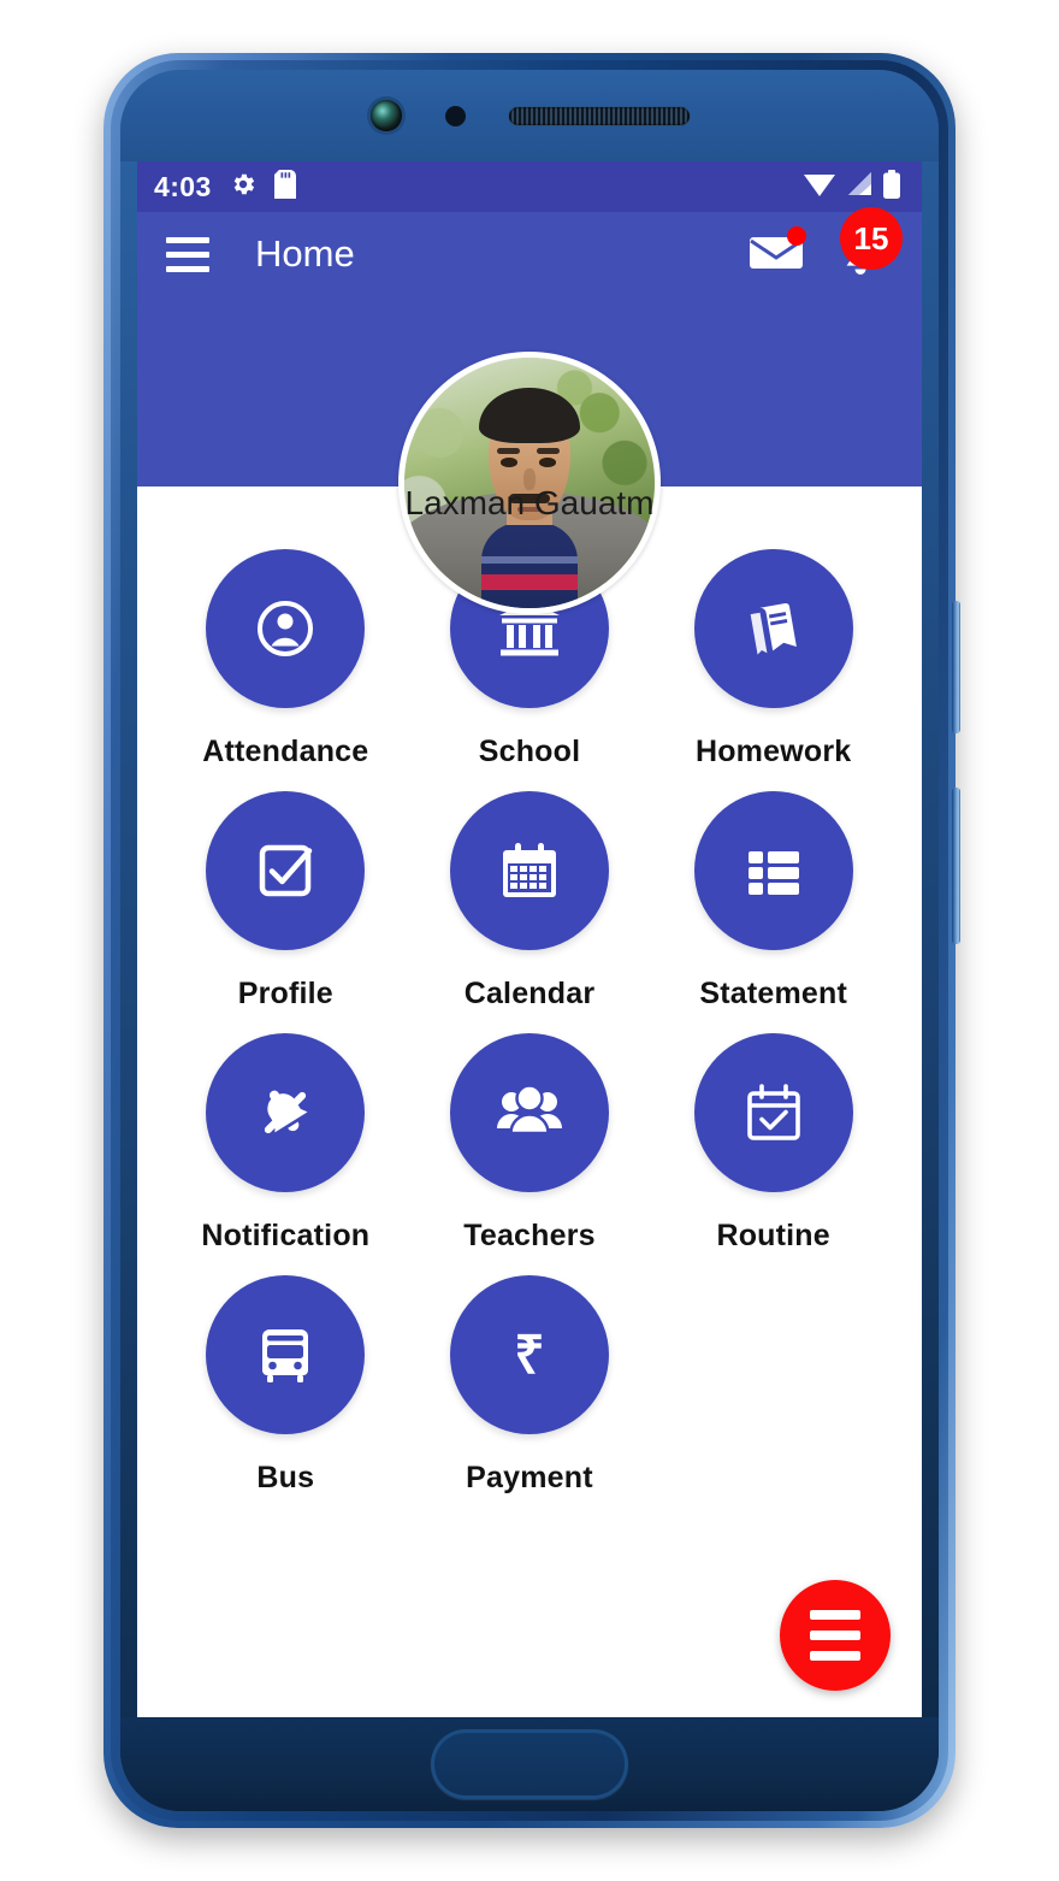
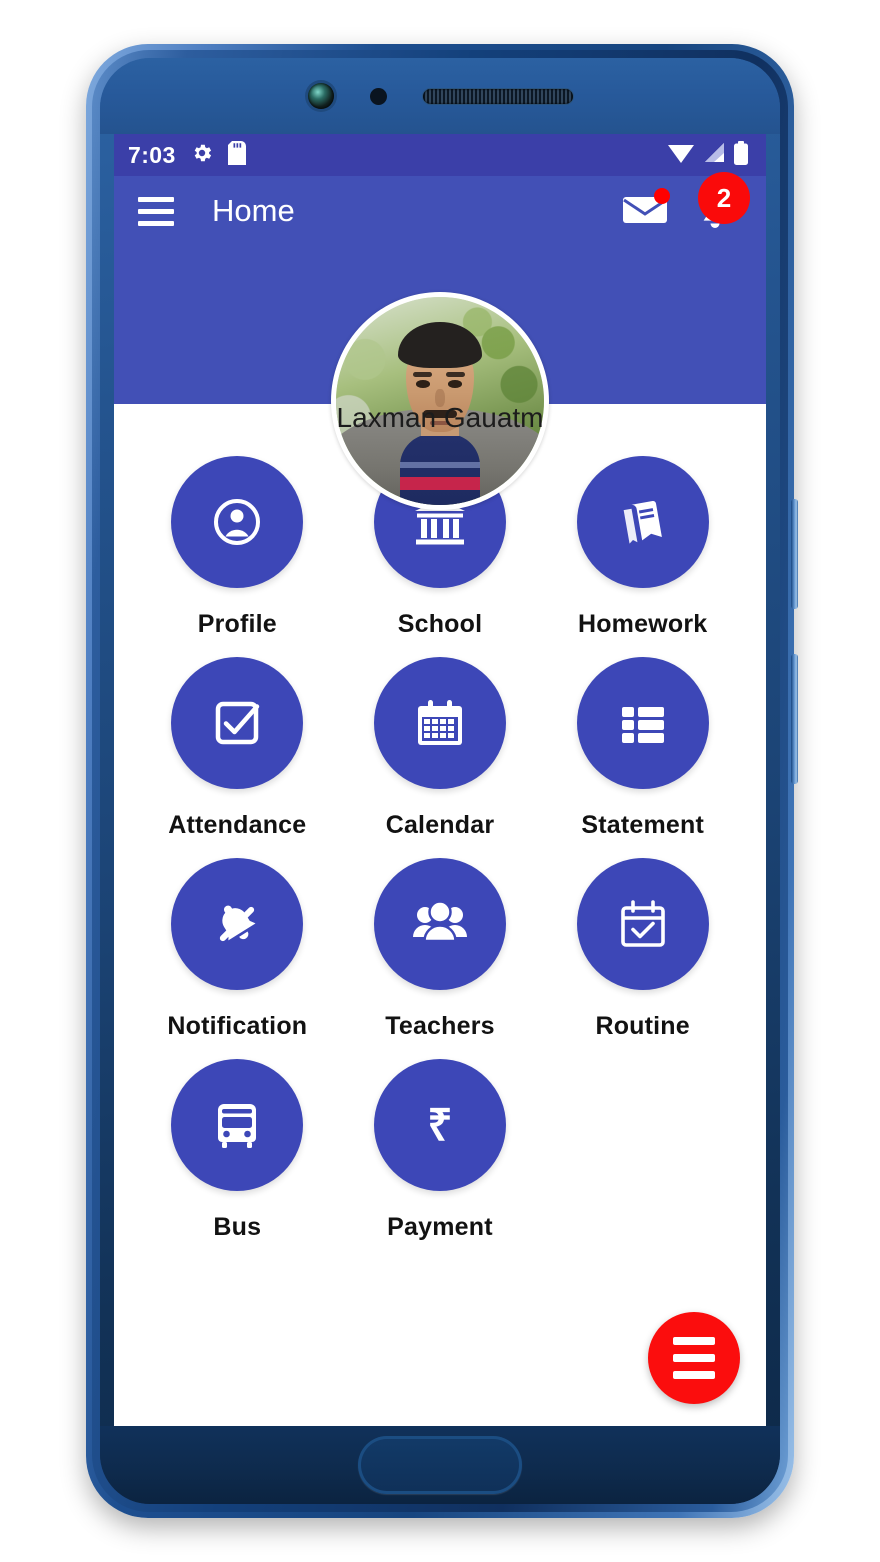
- 4:03
+ 7:03
  Home
- 15
+ 2
  Laxman Gauatm
- Attendance
+ Profile
  School
  Homework
- Profile
+ Attendance
  Calendar
  Statement
  Notification
  Teachers
  Routine
  Bus
  ₹
  Payment
